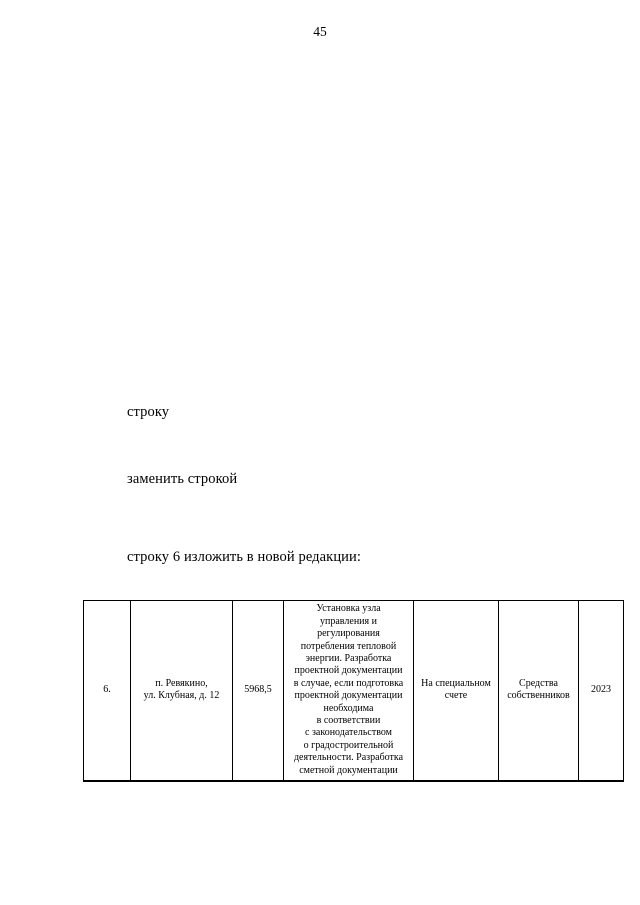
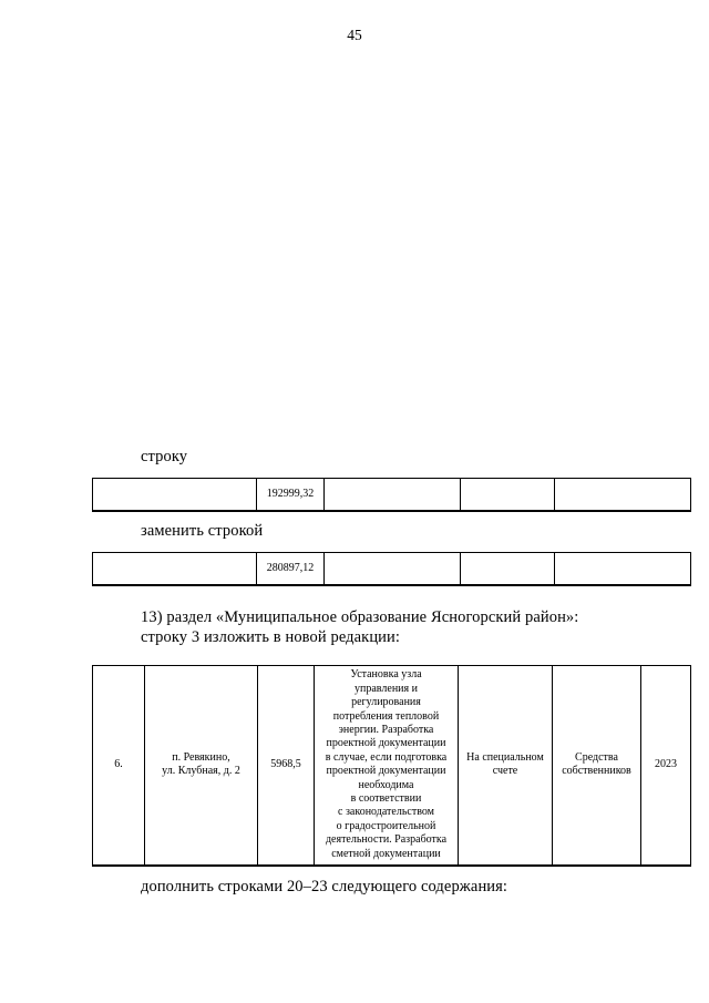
  45
  строку
+ 	192999,32
  заменить строкой
+ 	280897,12
+ 13) раздел «Муниципальное образование Ясногорский район»:
- строку 6 изложить в новой редакции:
+ строку 3 изложить в новой редакции:
- 6.	п. Ревякино, ул. Клубная, д. 12	5968,5	Установка узла управления и регулирования потребления тепловой энергии. Разработка проектной документации в случае, если подготовка проектной документации необходима в соответствии с законодательством о градостроительной деятельности. Разработка сметной документации	На специальном счете	Средства собственников	2023
+ 6.	п. Ревякино, ул. Клубная, д. 2	5968,5	Установка узла управления и регулирования потребления тепловой энергии. Разработка проектной документации в случае, если подготовка проектной документации необходима в соответствии с законодательством о градостроительной деятельности. Разработка сметной документации	На специальном счете	Средства собственников	2023
+ дополнить строками 20–23 следующего содержания:
